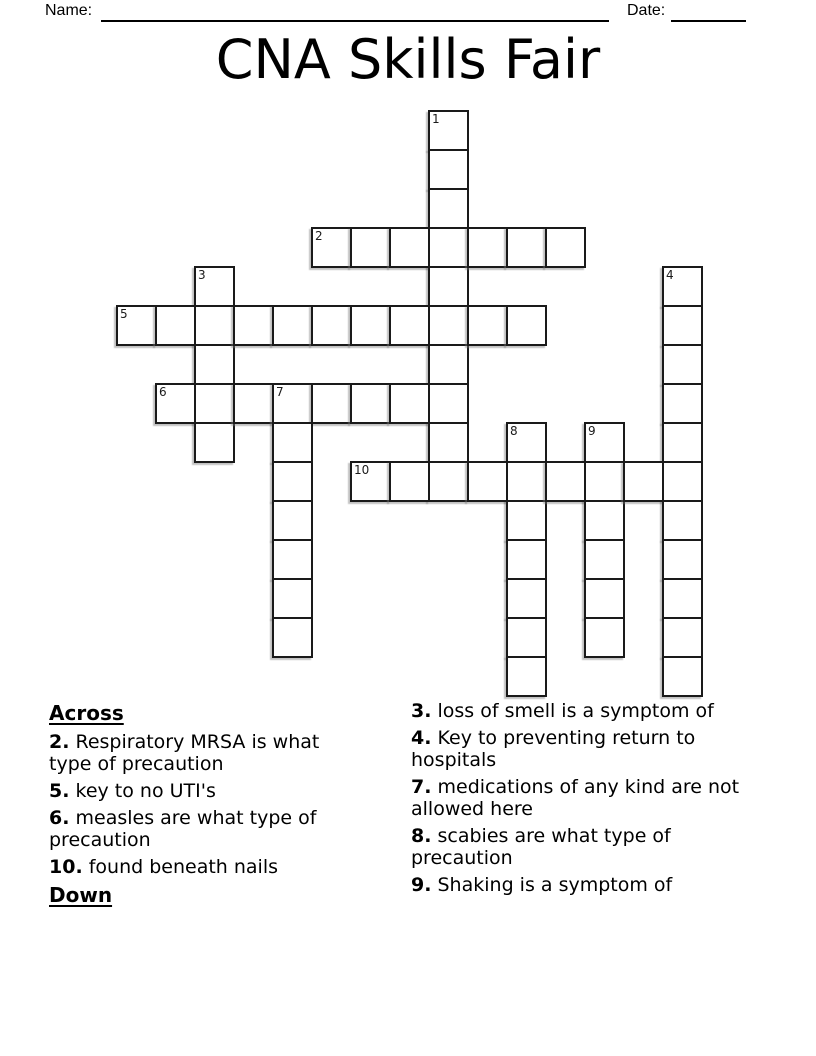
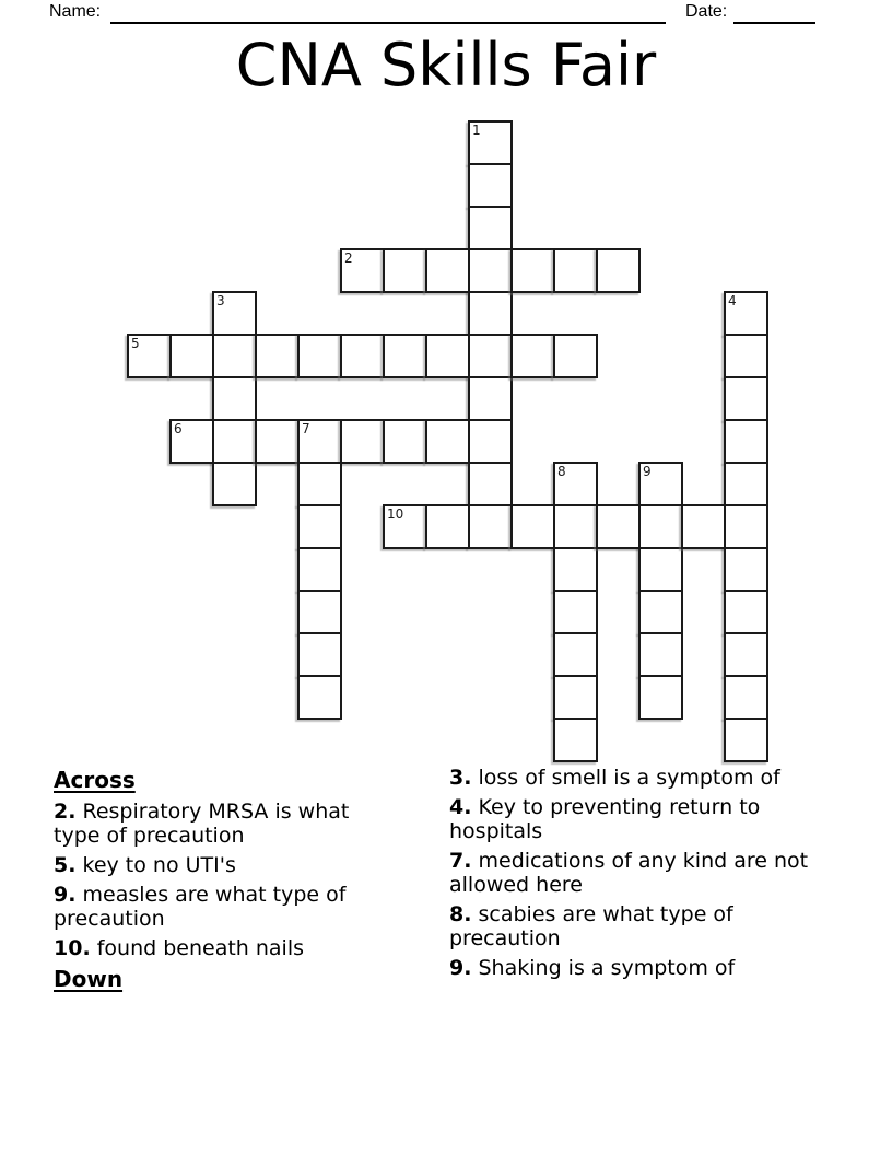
  Name:
  Date:
  CNA Skills Fair
  1
  2
  3
  4
  5
  6
  7
  8
  9
  10
  Across
  2. Respiratory MRSA is what type of precaution
  5. key to no UTI's
- 6. measles are what type of precaution
+ 9. measles are what type of precaution
  10. found beneath nails
  Down
  3. loss of smell is a symptom of
  4. Key to preventing return to hospitals
  7. medications of any kind are not allowed here
  8. scabies are what type of precaution
  9. Shaking is a symptom of
